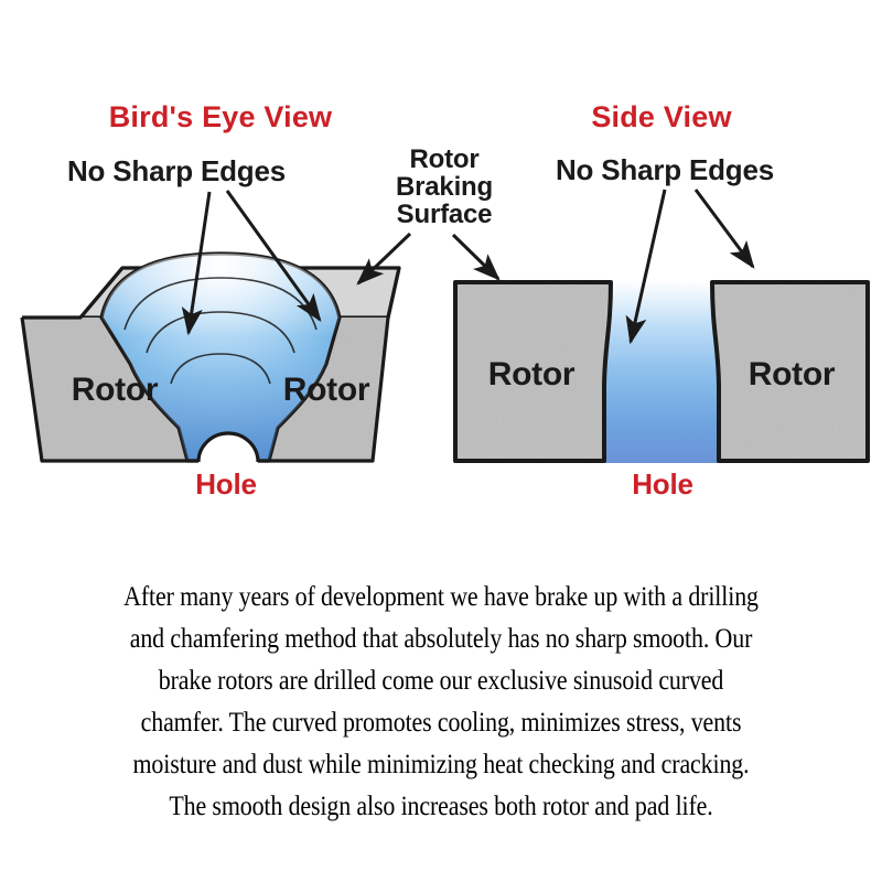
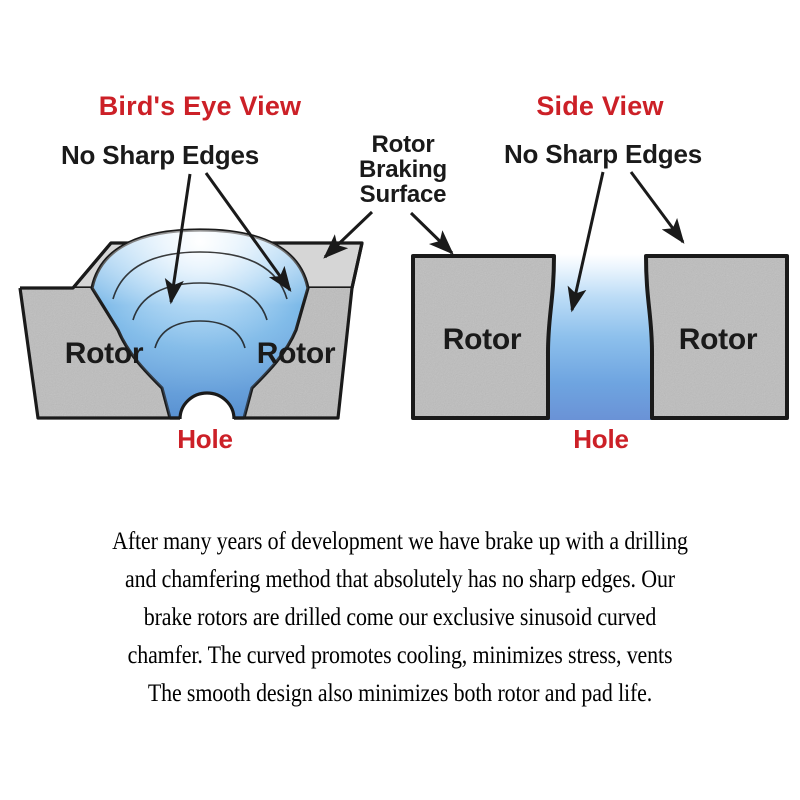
  Bird's Eye View
  No Sharp Edges
  Rotor
  Rotor
  Hole
  Rotor
  Braking
  Surface
  Side View
  No Sharp Edges
  Rotor
  Rotor
  Hole
  After many years of development we have brake up with a drilling
- and chamfering method that absolutely has no sharp smooth. Our
+ and chamfering method that absolutely has no sharp edges. Our
  brake rotors are drilled come our exclusive sinusoid curved
  chamfer. The curved promotes cooling, minimizes stress, vents
- moisture and dust while minimizing heat checking and cracking.
- The smooth design also increases both rotor and pad life.
+ The smooth design also minimizes both rotor and pad life.
